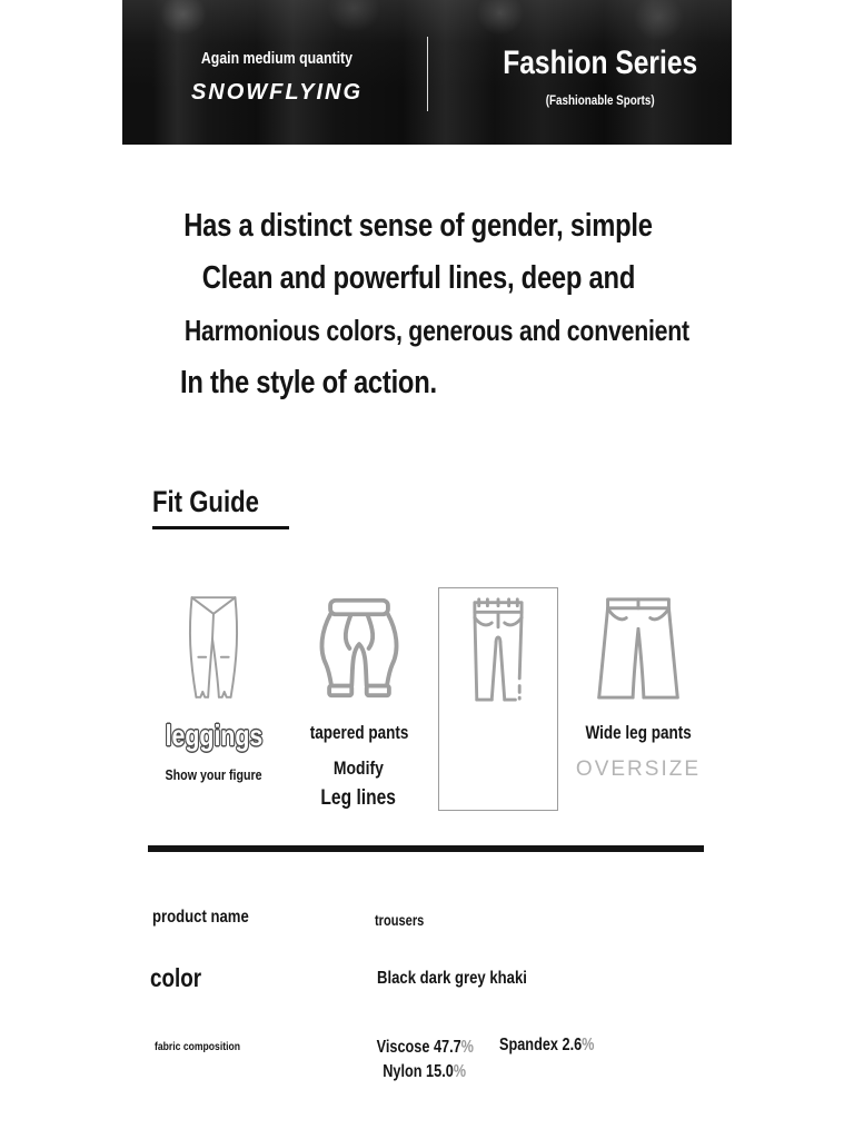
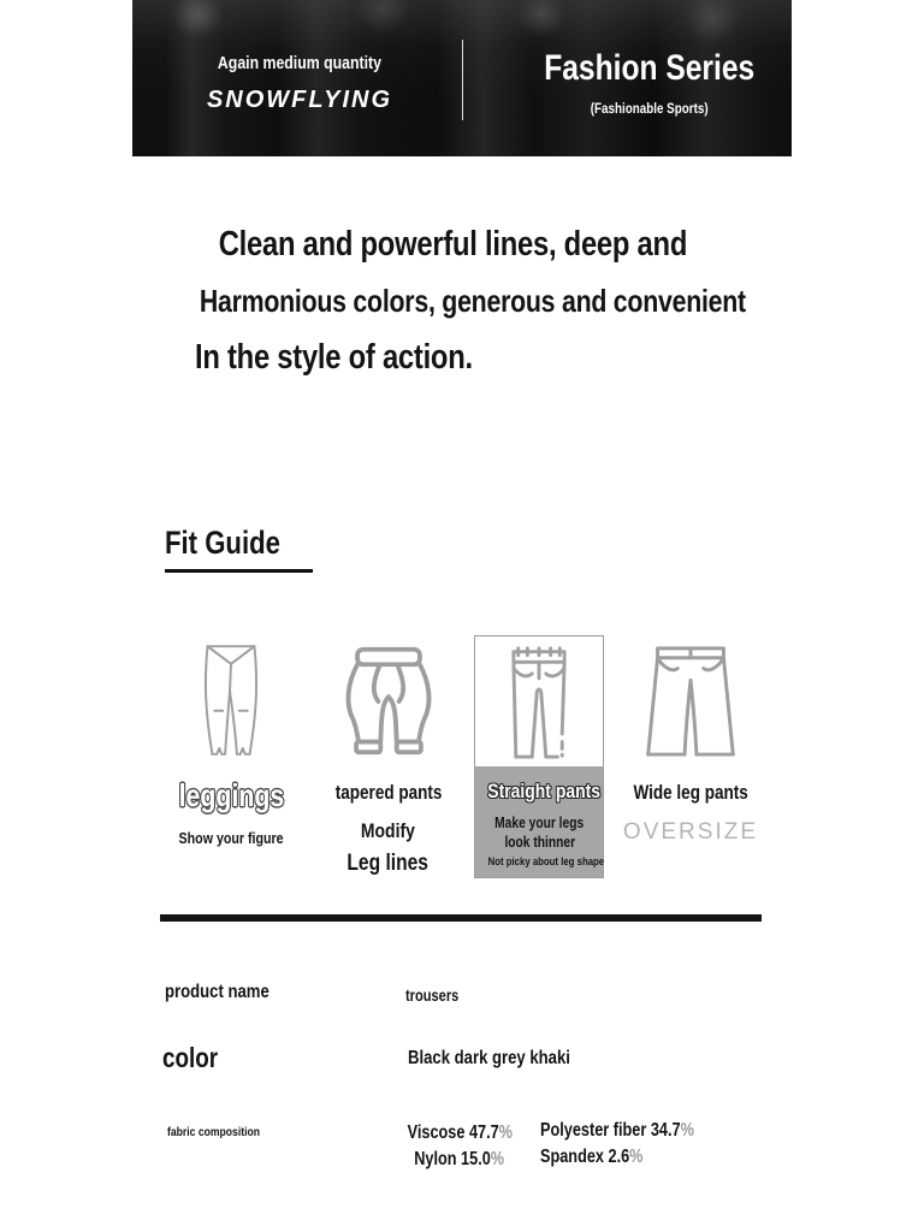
  Again medium quantity
  SNOWFLYING
  Fashion Series
  (Fashionable Sports)
- Has a distinct sense of gender, simple
  Clean and powerful lines, deep and
  Harmonious colors, generous and convenient
  In the style of action.
  Fit Guide
  leggings
  Show your figure
  tapered pants
  Modify
  Leg lines
+ Straight pants
+ Make your legs
+ look thinner
+ Not picky about leg shape
  Wide leg pants
  OVERSIZE
  product name
  trousers
  color
  Black dark grey khaki
  fabric composition
  Viscose 47.7%
  Nylon 15.0%
+ Polyester fiber 34.7%
  Spandex 2.6%
